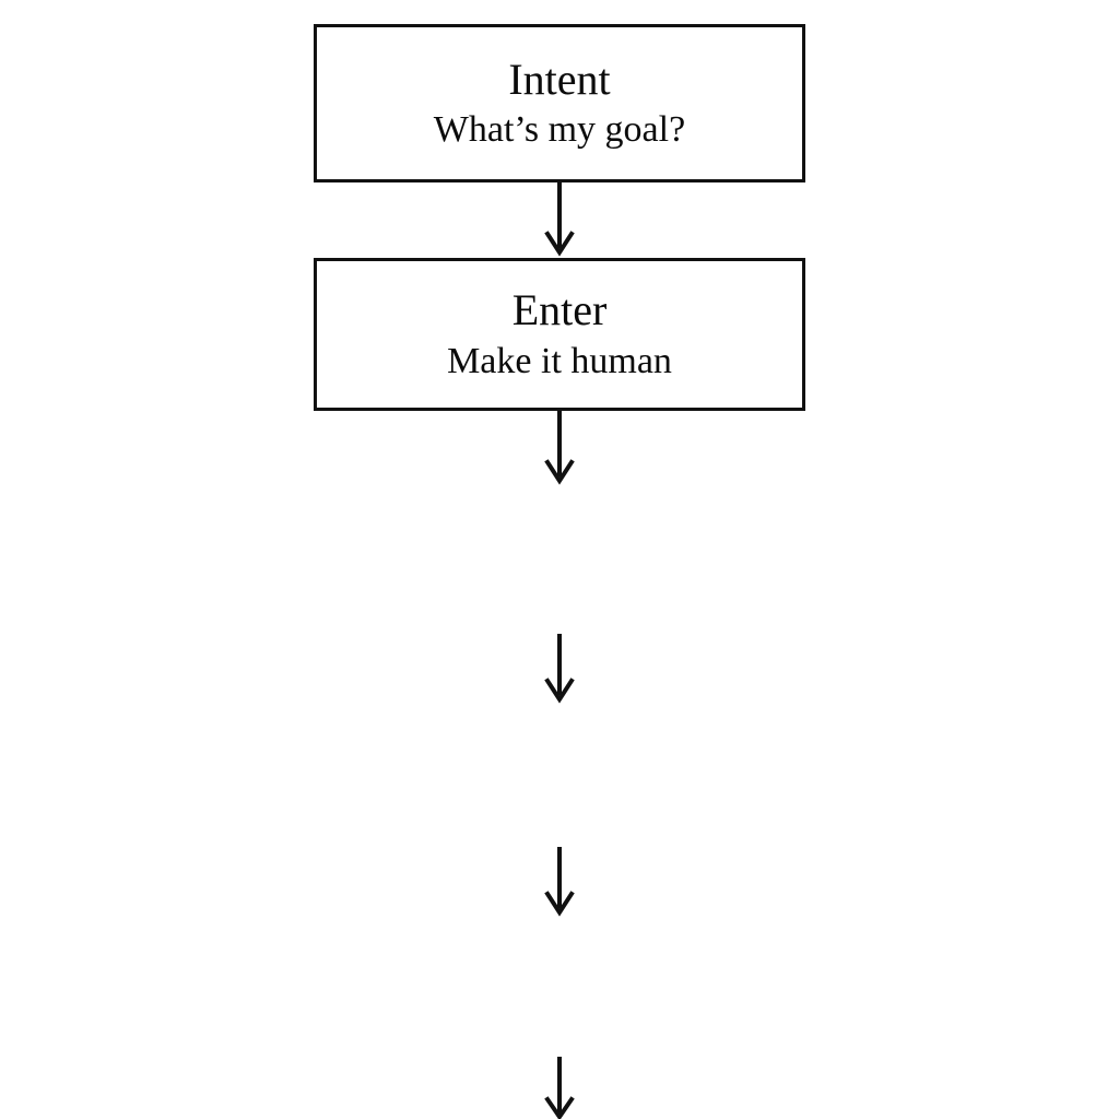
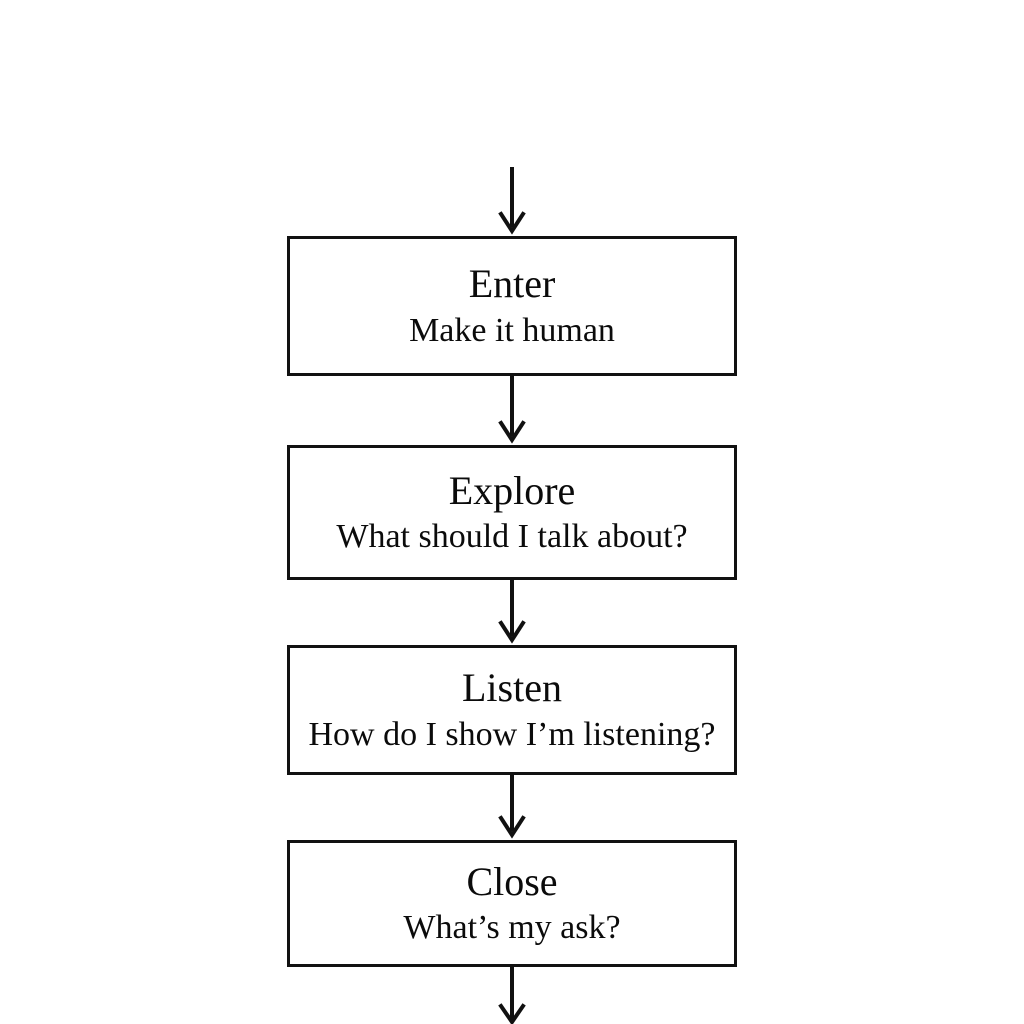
- Intent
- What’s my goal?
  Enter
  Make it human
+ Explore
+ What should I talk about?
+ Listen
+ How do I show I’m listening?
+ Close
+ What’s my ask?
